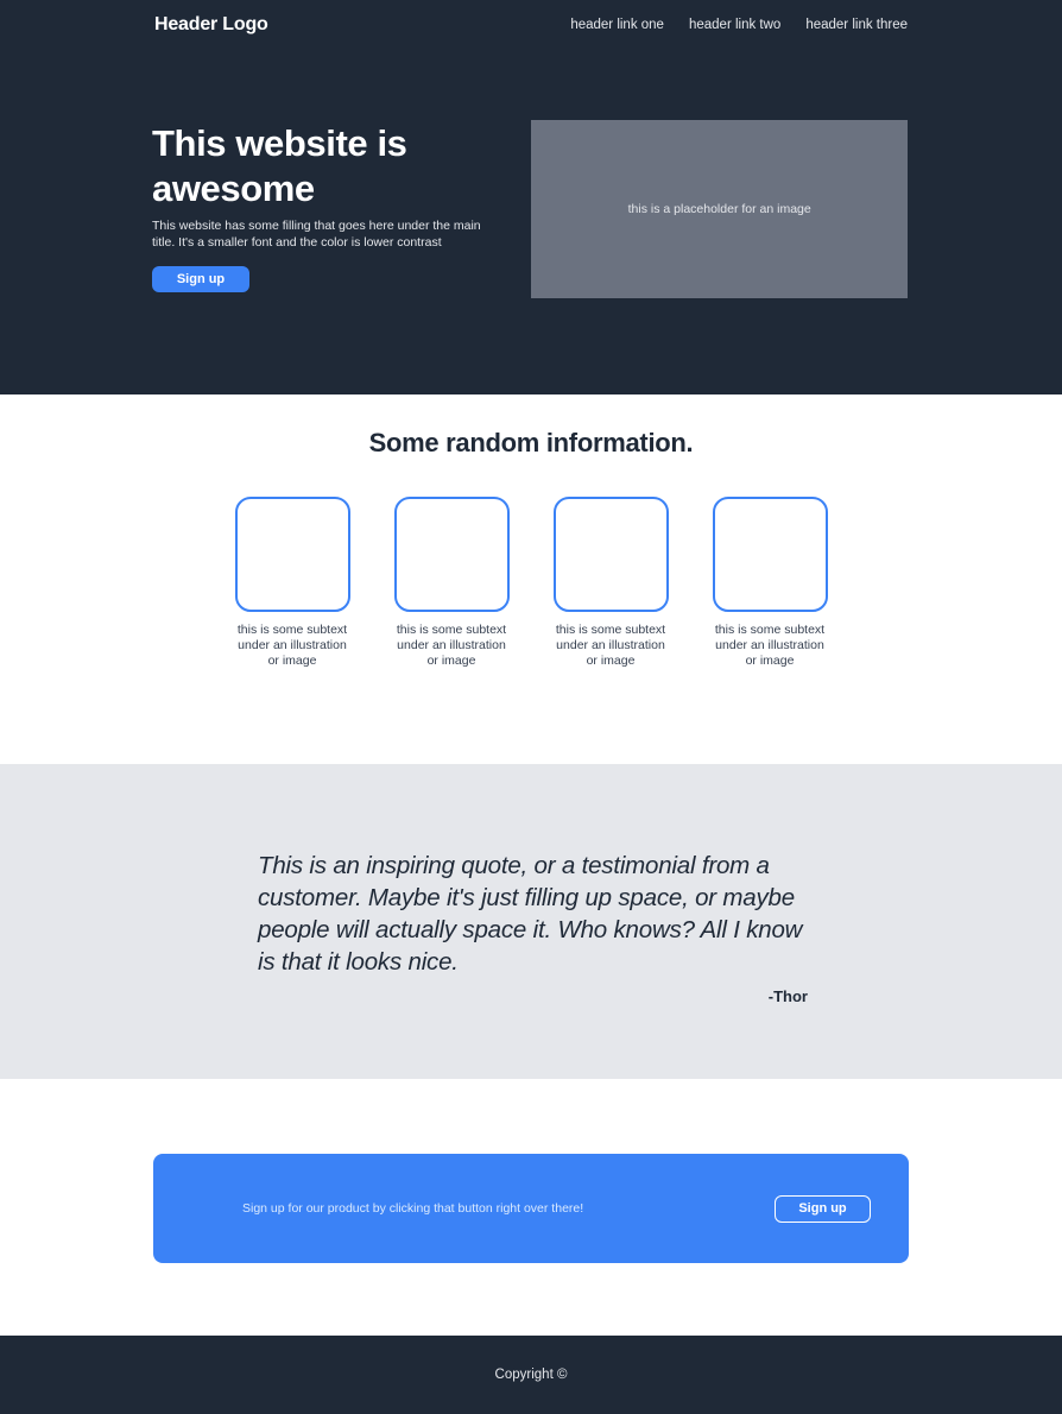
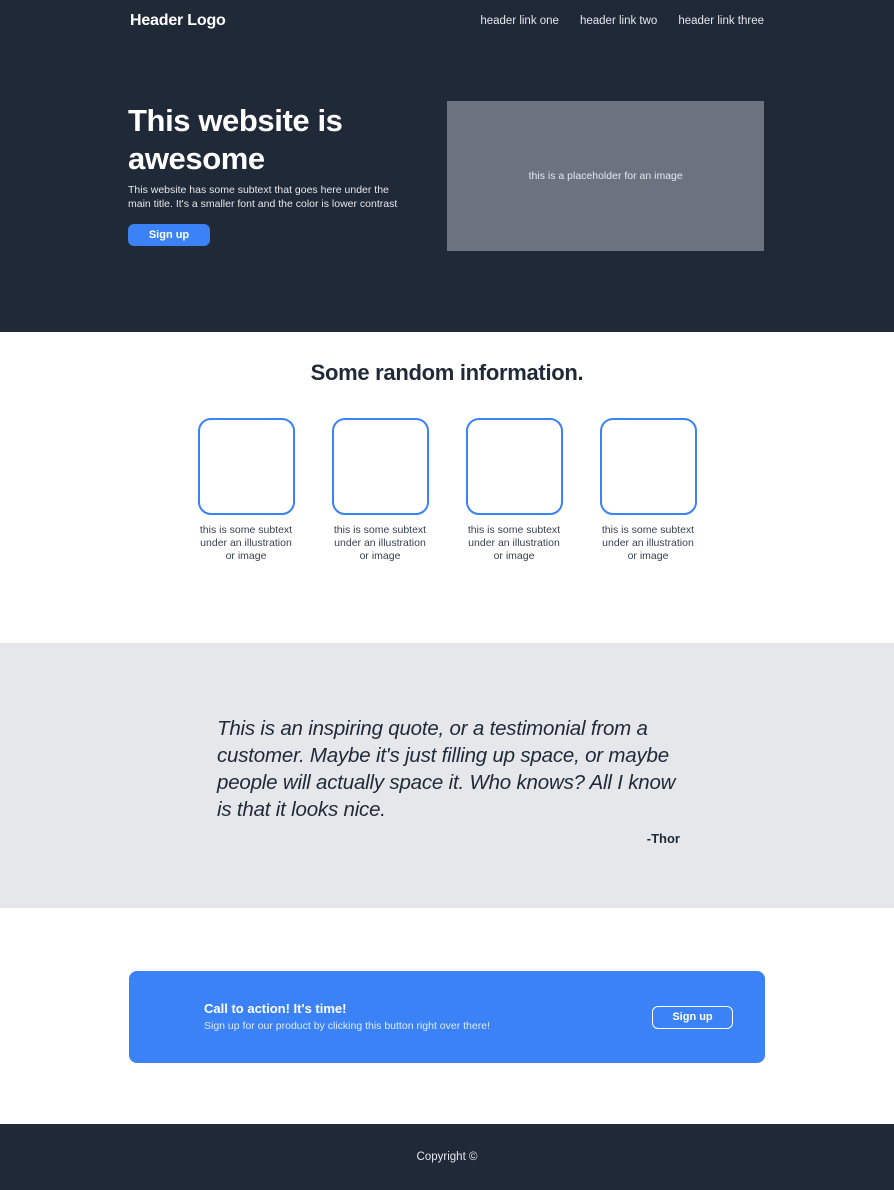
  Header Logo
  header link one
  header link two
  header link three
  This website is awesome
- This website has some filling that goes here under the main title. It's a smaller font and the color is lower contrast
+ This website has some subtext that goes here under the main title. It's a smaller font and the color is lower contrast
  Sign up
  this is a placeholder for an image
  Some random information.
  this is some subtext under an illustration or image
  this is some subtext under an illustration or image
  this is some subtext under an illustration or image
  this is some subtext under an illustration or image
  This is an inspiring quote, or a testimonial from a customer. Maybe it's just filling up space, or maybe people will actually space it. Who knows? All I know is that it looks nice.
  -Thor
+ Call to action! It's time!
- Sign up for our product by clicking that button right over there!
+ Sign up for our product by clicking this button right over there!
  Sign up
  Copyright ©
